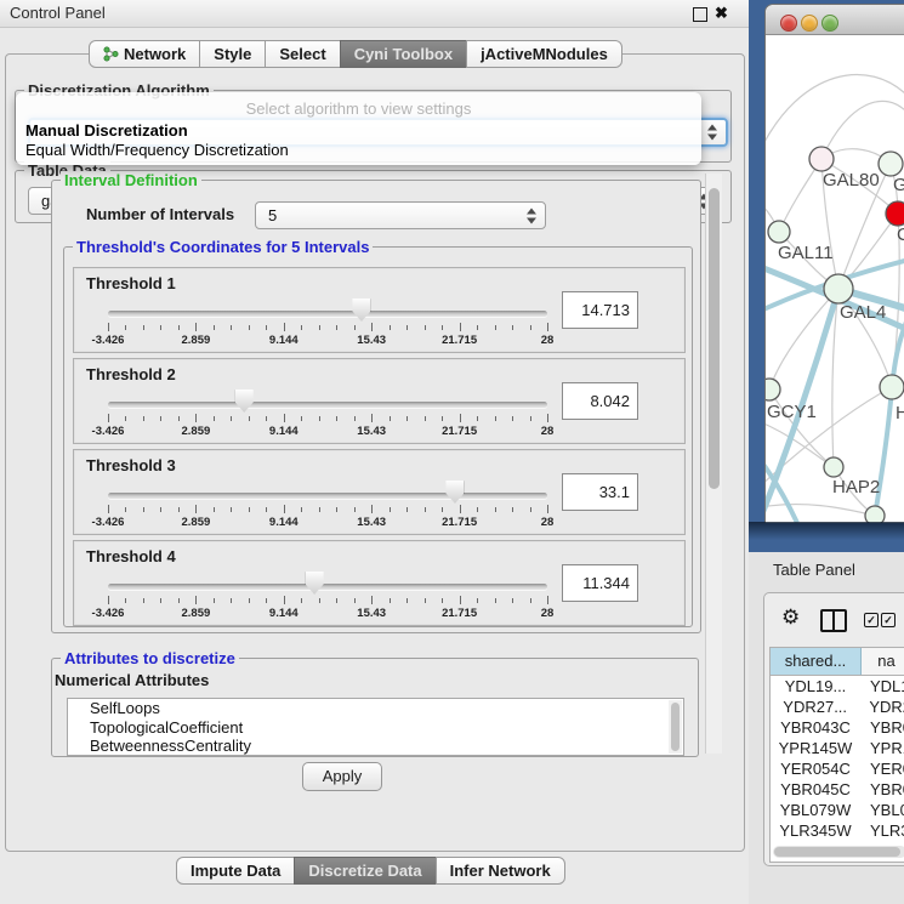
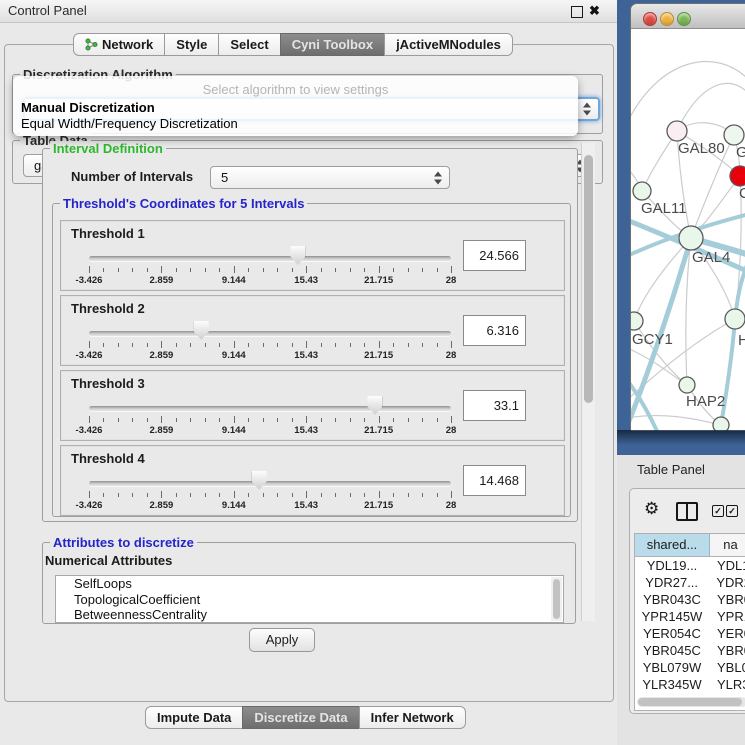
  Control Panel
  ✖
  Network
  Style
  Select
  Cyni Toolbox
  jActiveMNodules
  Discretization Algorithm
  Select algorithm to view settings
  Manual Discretization
  Equal Width/Frequency Discretization
  Interval Definition
  Number of Intervals
  5
  Threshold's Coordinates for 5 Intervals
  Threshold 1
  -3.426
  2.859
  9.144
  15.43
  21.715
  28
- 14.713
+ 24.566
  Threshold 2
  -3.426
  2.859
  9.144
  15.43
  21.715
  28
- 8.042
+ 6.316
  Threshold 3
  -3.426
  2.859
  9.144
  15.43
  21.715
  28
  33.1
  Threshold 4
  -3.426
  2.859
  9.144
  15.43
  21.715
  28
- 11.344
+ 14.468
  Attributes to discretize
  Numerical Attributes
  SelfLoops
  TopologicalCoefficient
  BetweennessCentrality
  Apply
  Impute Data
  Discretize Data
  Infer Network
  GAL80
  GAL11
  GAL4
  GCY1
  HAP2
  Table Panel
  ⚙
  ✓
  ✓
  shared...
  na
  YDL19...
  YDL
  YDR27...
  YDR
  YBR043C
  YBR
  YPR145W
  YPR
  YER054C
  YER
  YBR045C
  YBR
  YBL079W
  YBL
  YLR345W
  YLR
